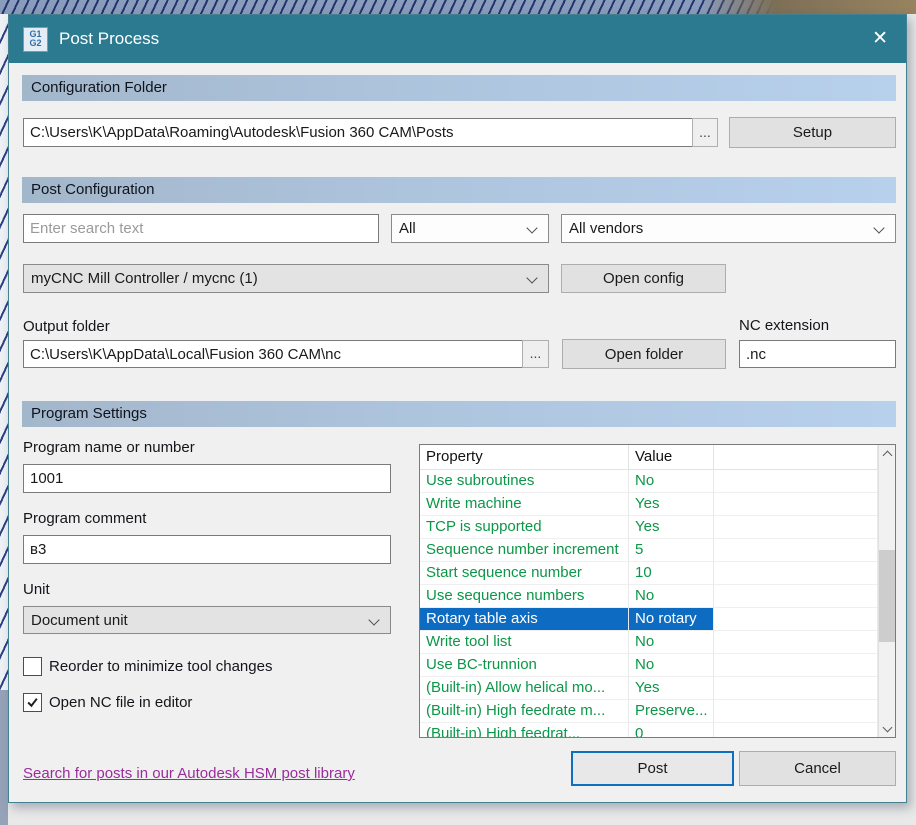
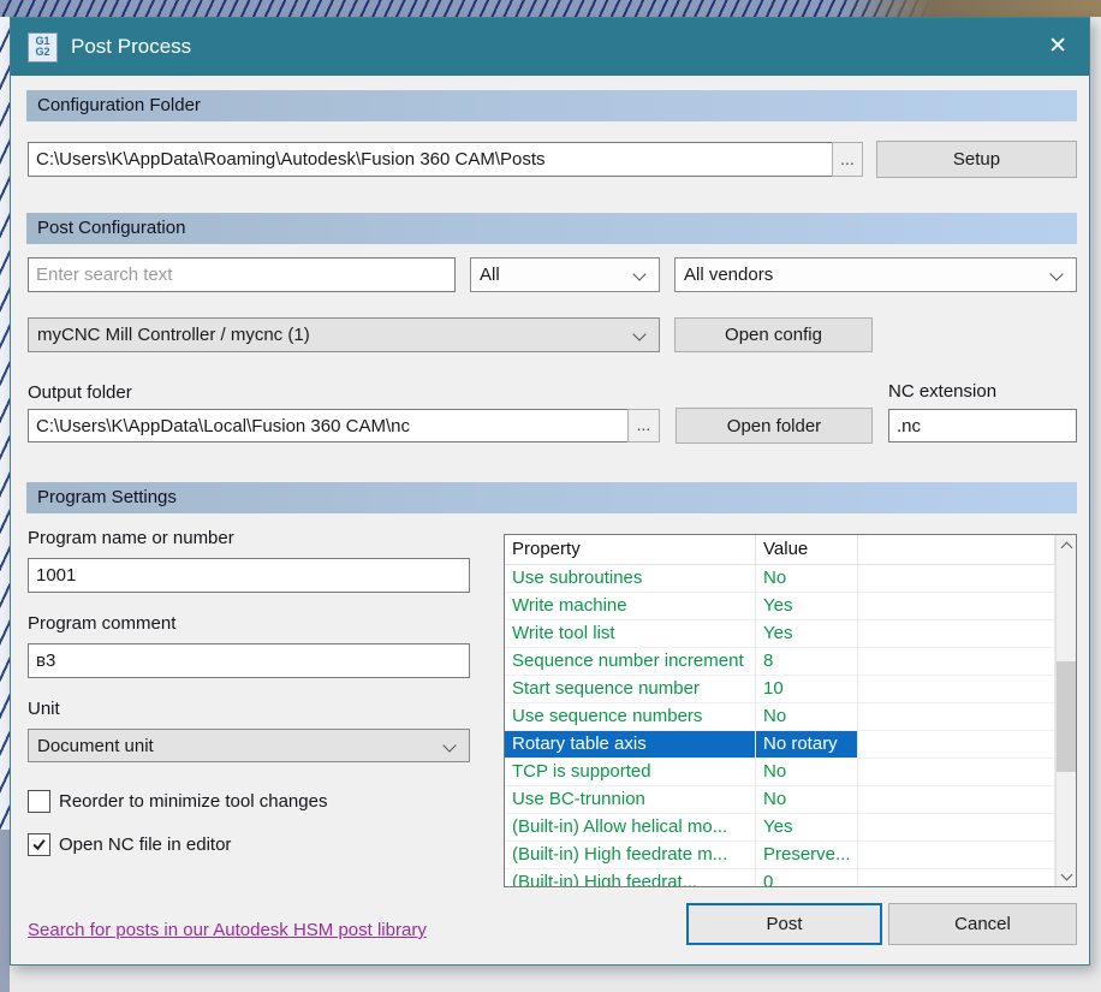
  G1
  G2
  Post Process
  ✕
  Configuration Folder
  C:\Users\K\AppData\Roaming\Autodesk\Fusion 360 CAM\Posts
  ...
  Setup
  Post Configuration
  Enter search text
  All
  All vendors
  myCNC Mill Controller / mycnc (1)
  Open config
  Output folder
  C:\Users\K\AppData\Local\Fusion 360 CAM\nc
  ...
  Open folder
  NC extension
  .nc
  Program Settings
  Program name or number
  1001
  Program comment
  в3
  Unit
  Document unit
  Reorder to minimize tool changes
  Open NC file in editor
  Property
  Value
  Use subroutines
  No
  Write machine
  Yes
- TCP is supported
+ Write tool list
  Yes
  Sequence number increment
- 5
+ 8
  Start sequence number
  10
  Use sequence numbers
  No
  Rotary table axis
  No rotary
- Write tool list
+ TCP is supported
  No
  Use BC-trunnion
  No
  (Built-in) Allow helical mo...
  Yes
  (Built-in) High feedrate m...
  Preserve...
  (Built-in) High feedrat...
  0
  Search for posts in our Autodesk HSM post library
  Post
  Cancel
